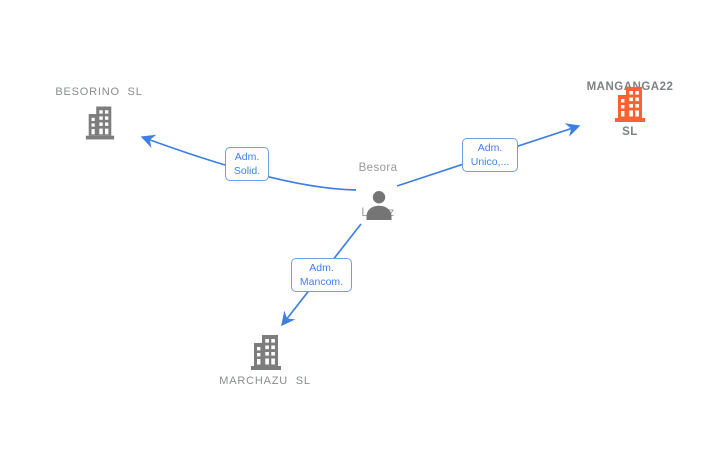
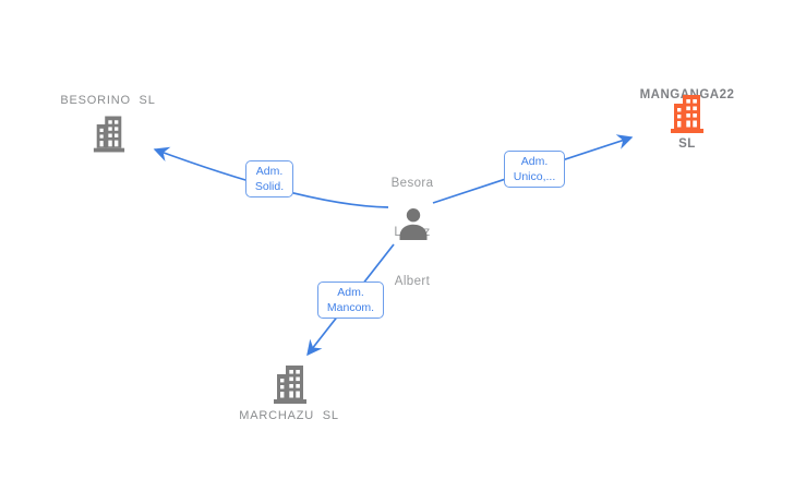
  BESORINO SL
  MANGGA22
  SL
  Besora
+ Albert
  MARCHAZU SL
  Adm.
  Solid.
  Adm.
  Unico,...
  Adm.
  Mancom.
